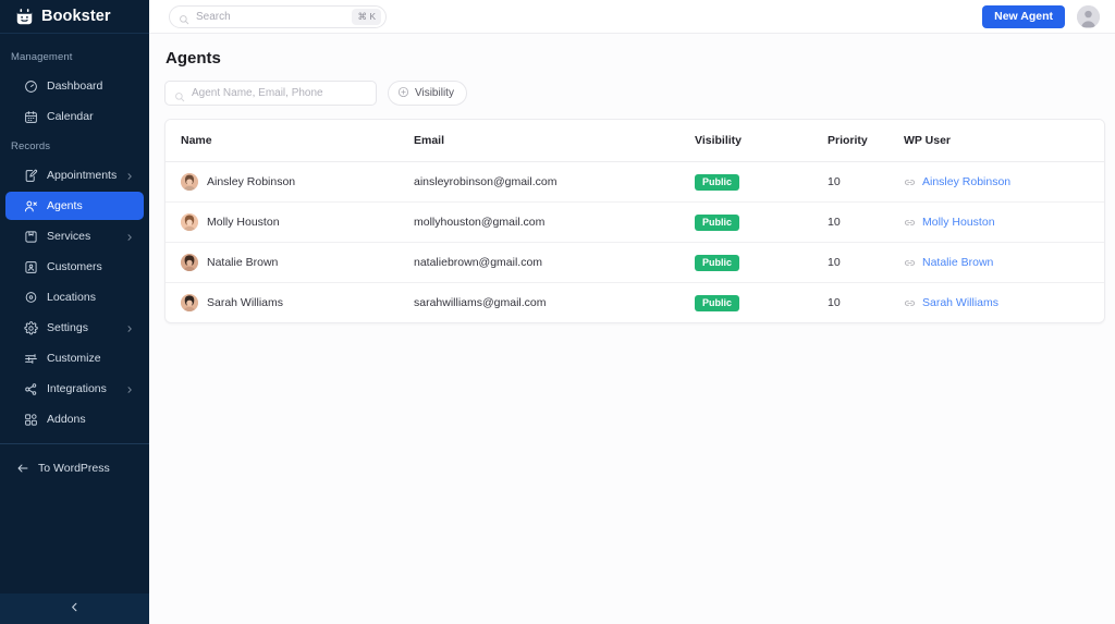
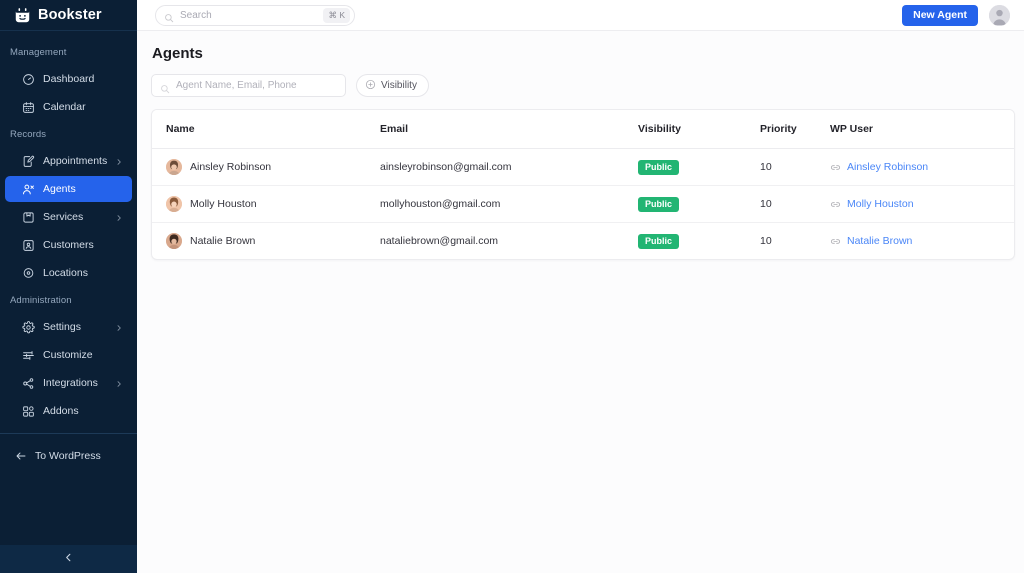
  Bookster
  Management
  Dashboard
  Calendar
  Records
  Appointments
  Agents
  Services
  Customers
  Locations
+ Administration
  Settings
  Customize
  Integrations
  Addons
  To WordPress
  Search
  ⌘ K
  New Agent
  Agents
  Agent Name, Email, Phone
  Visibility
  Name	Email	Visibility	Priority	WP User
  Ainsley Robinson	ainsleyrobinson@gmail.com	Public	10	Ainsley Robinson
  Molly Houston	mollyhouston@gmail.com	Public	10	Molly Houston
  Natalie Brown	nataliebrown@gmail.com	Public	10	Natalie Brown
- Sarah Williams	sarahwilliams@gmail.com	Public	10	Sarah Williams
